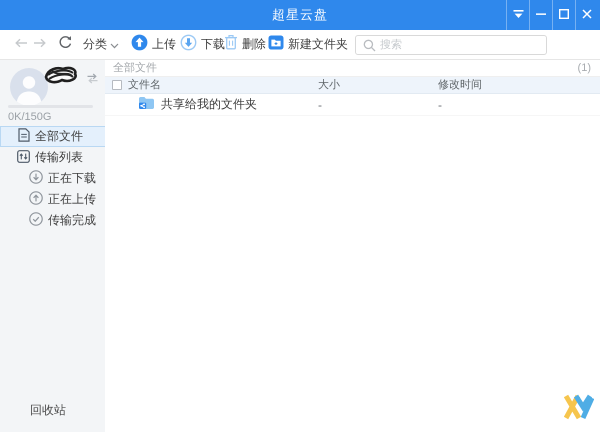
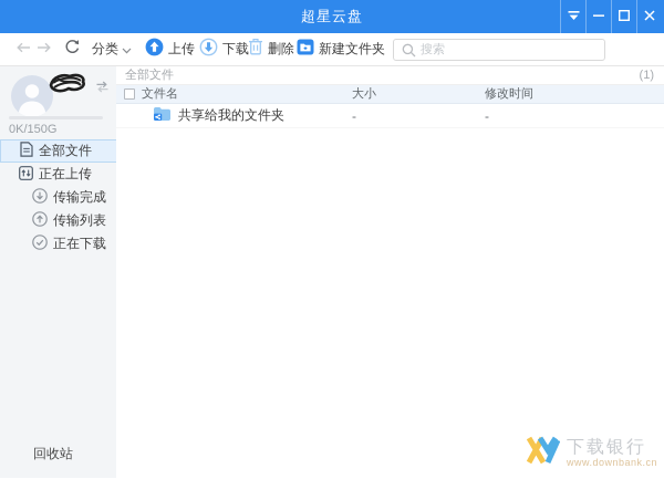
  超星云盘
  分类
  上传
  下载
  删除
  新建文件夹
  搜索
  0K/150G
  全部文件
- 传输列表
+ 正在上传
- 正在下载
+ 传输完成
- 正在上传
+ 传输列表
- 传输完成
+ 正在下载
  回收站
  全部文件
  (1)
  文件名
  大小
  修改时间
  共享给我的文件夹
  -
  -
+ 下载银行
+ www.downbank.cn
